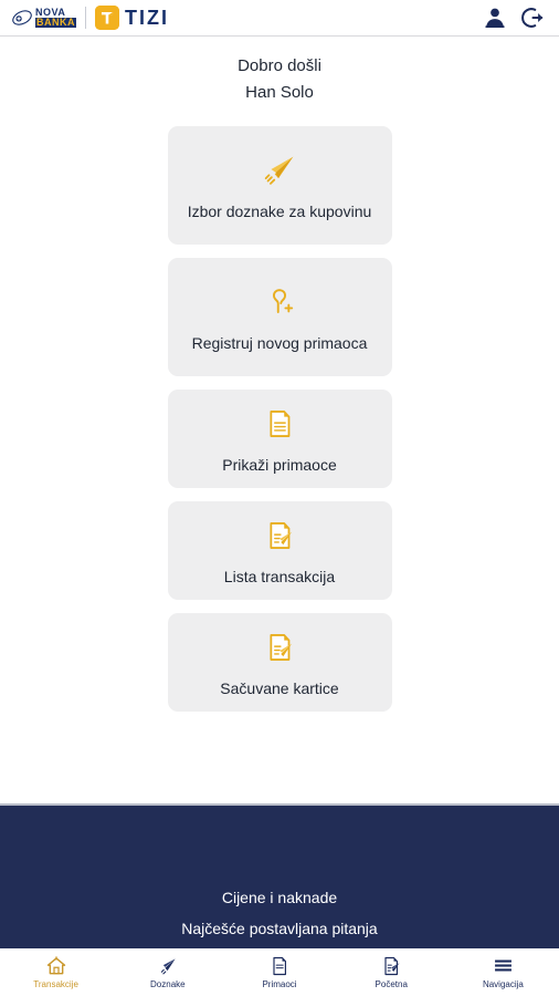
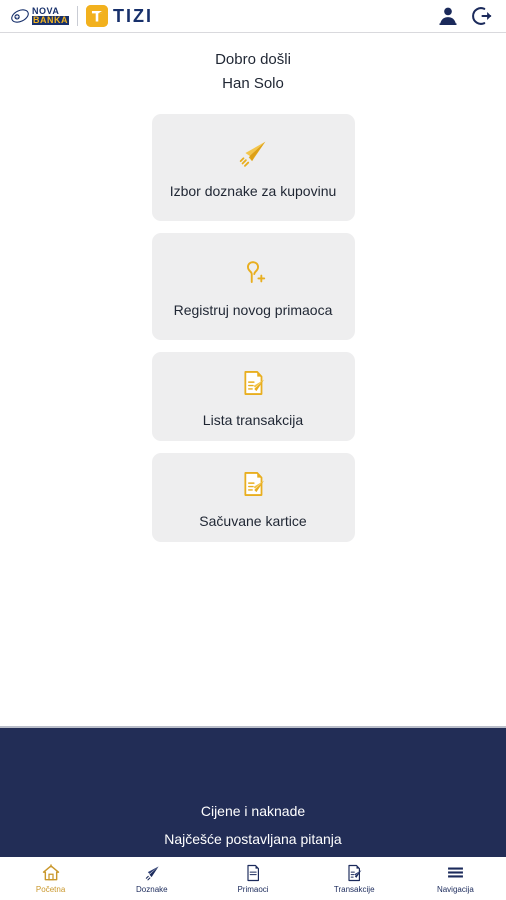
  NOVA
  BANKA
  TIZI
  Dobro došli
  Han Solo
  Izbor doznake za kupovinu
  Registruj novog primaoca
- Prikaži primaoce
  Lista transakcija
  Sačuvane kartice
  Cijene i naknade
  Najčešće postavljana pitanja
- Transakcije
+ Početna
  Doznake
  Primaoci
- Početna
+ Transakcije
  Navigacija
